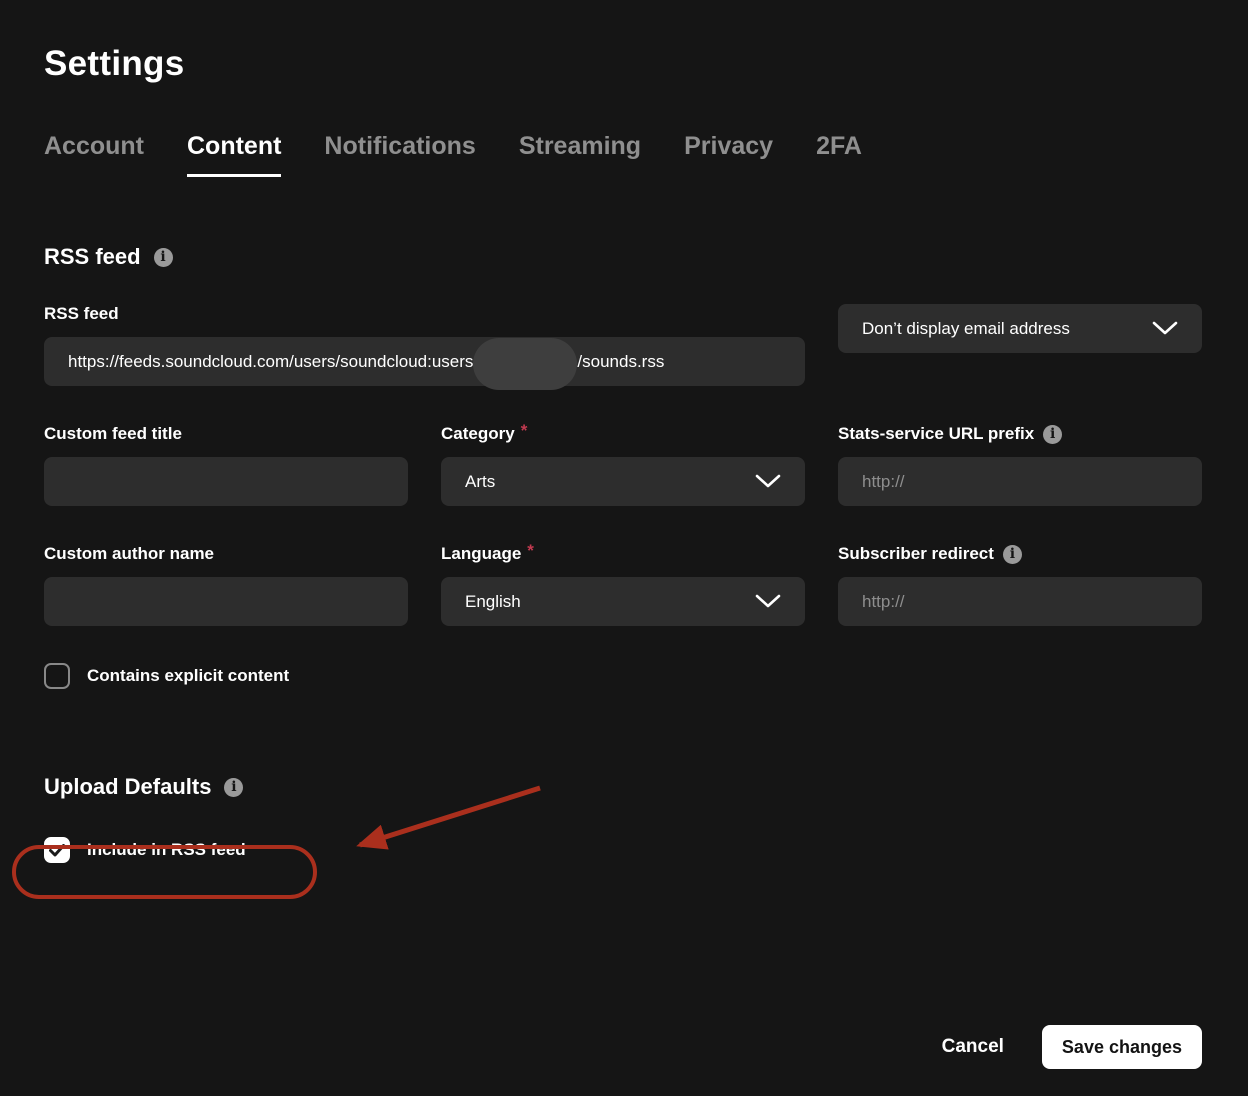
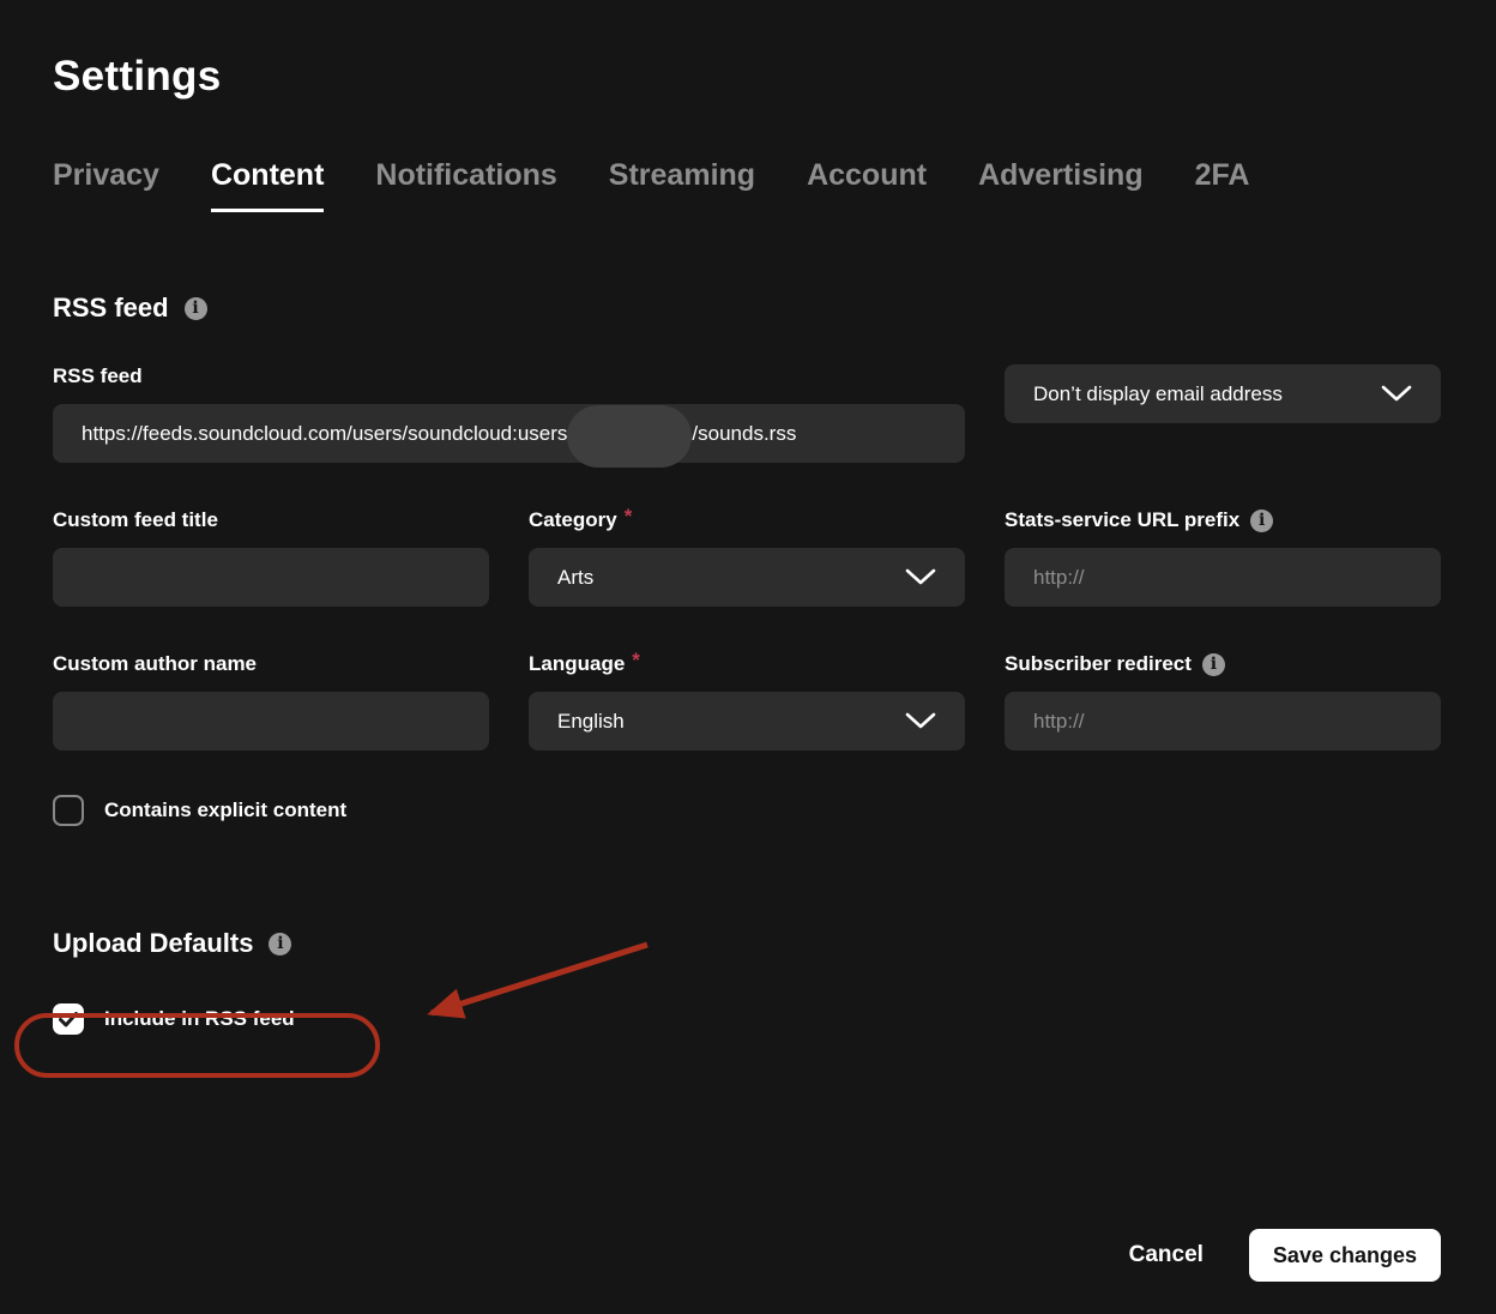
  Settings
- Account
+ Privacy
  Content
  Notifications
  Streaming
- Privacy
+ Account
+ Advertising
  2FA
  RSS feed
  i
  RSS feed
  https://feeds.soundcloud.com/users/soundcloud:users
  /sounds.rss
  Don’t display email address
  Custom feed title
  Category
  *
  Arts
  Stats-service URL prefix
  i
  http://
  Custom author name
  Language
  *
  English
  Subscriber redirect
  i
  http://
  Contains explicit content
  Upload Defaults
  i
  Include in RSS feed
  Cancel
  Save changes
